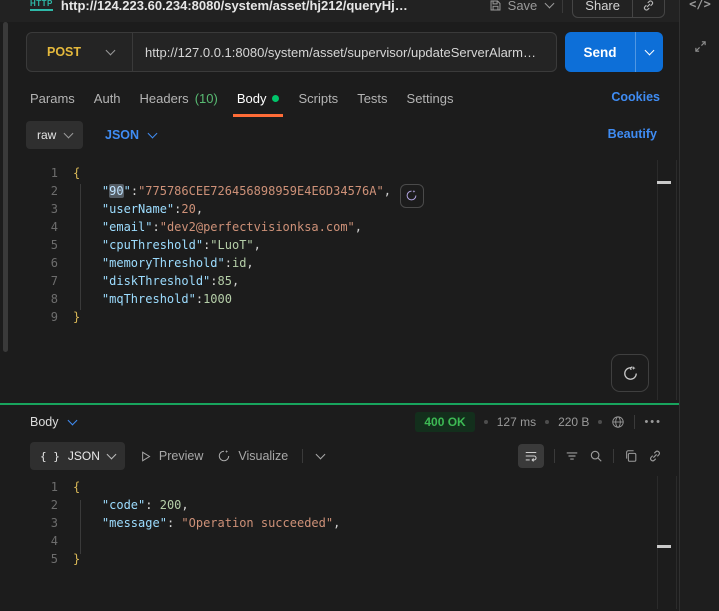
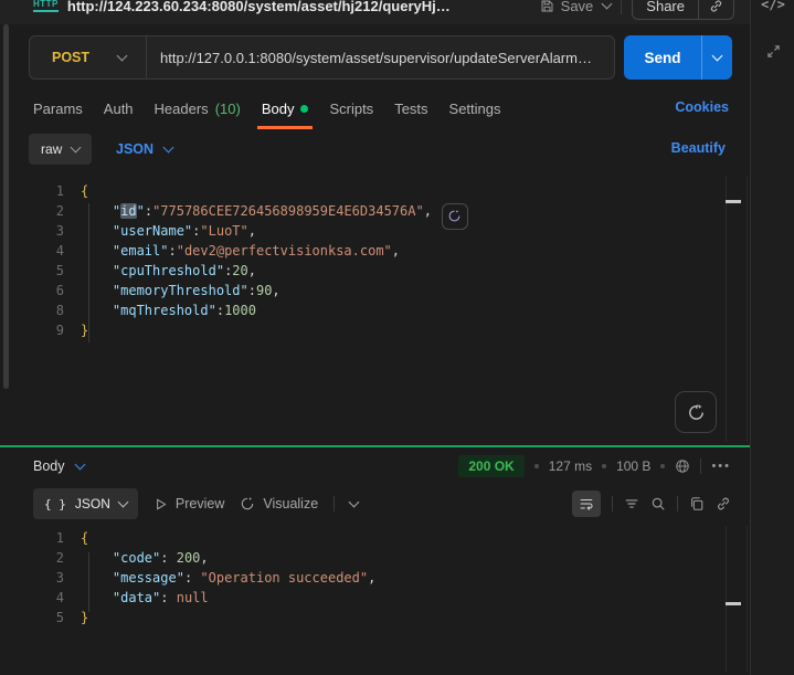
  HTTP
  http://124.223.60.234:8080/system/asset/hj212/queryHj…
  Save
  Share
  </>
  POST
  http://127.0.0.1:8080/system/asset/supervisor/updateServerAlarmCo…
  Send
  Params
  Auth
  Headers
  (10)
  Body
  Scripts
  Tests
  Settings
  Cookies
  raw
  JSON
  Beautify
  1
  {
  2
- "90":"775786CEE726456898959E4E6D34576A",
+ "id":"775786CEE726456898959E4E6D34576A",
  3
- "userName":20,
+ "userName":"LuoT",
  4
  "email":"dev2@perfectvisionksa.com",
  5
- "cpuThreshold":"LuoT",
+ "cpuThreshold":20,
  6
- "memoryThreshold":id,
+ "memoryThreshold":90,
- 7
- "diskThreshold":85,
  8
  "mqThreshold":1000
  9
  }
  Body
- 400 OK
+ 200 OK
  127 ms
- 220 B
+ 100 B
  •••
  { }
  JSON
  Preview
  Visualize
  1
  {
  2
  "code": 200,
  3
  "message": "Operation succeeded",
  4
+ "data": null
  5
  }
